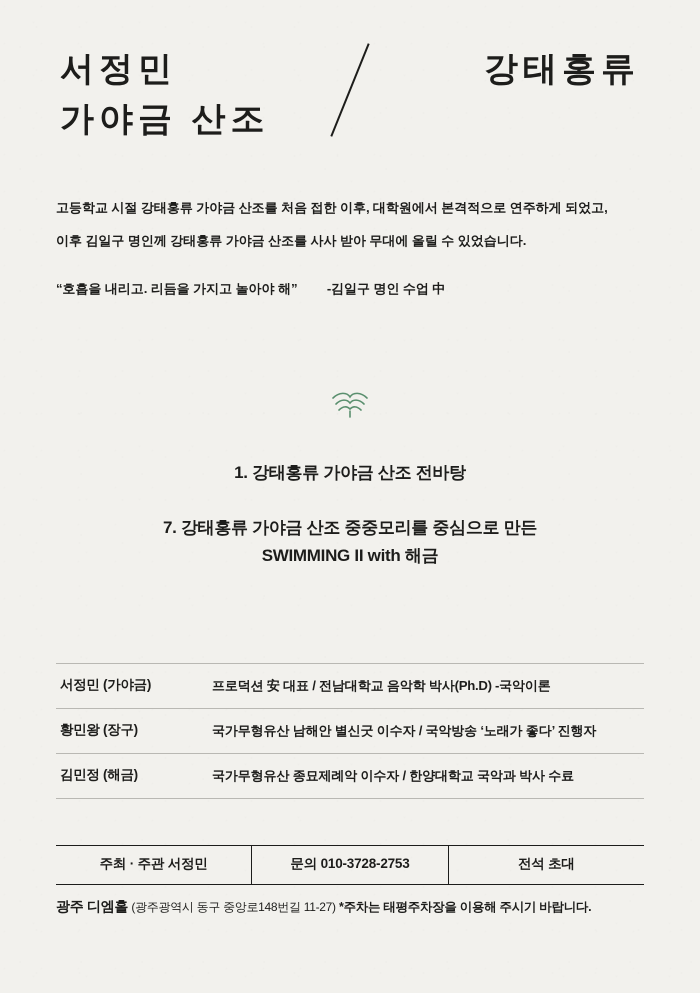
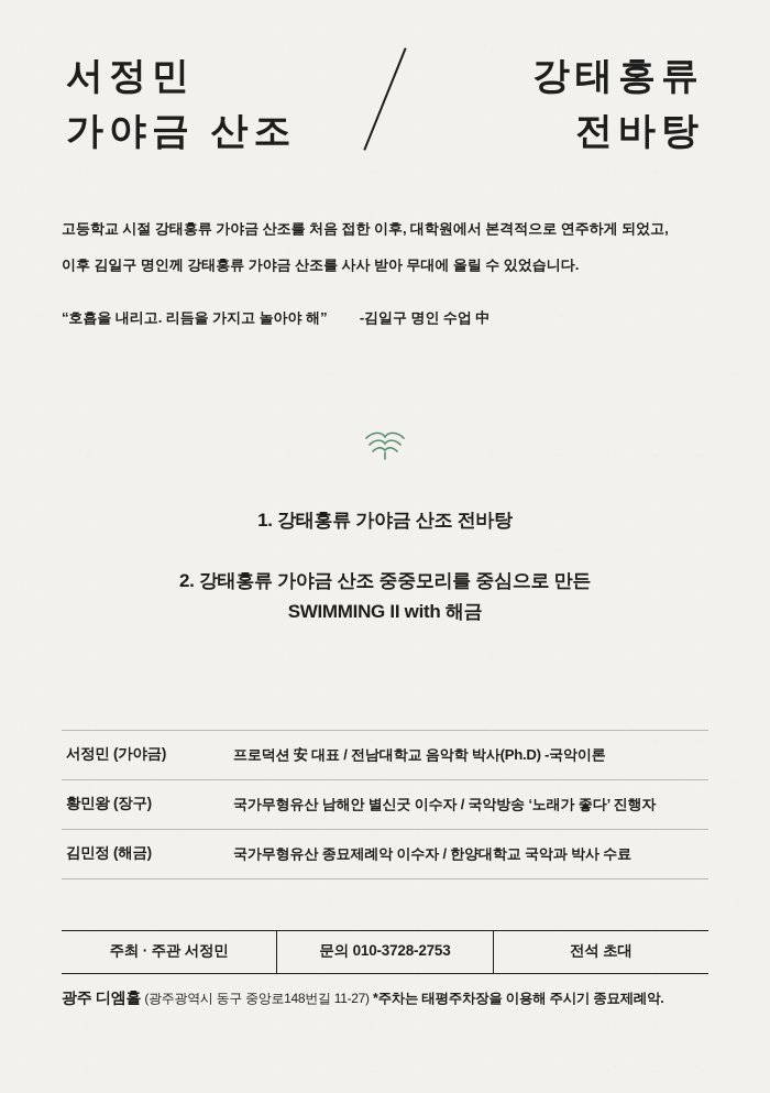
  서정민
  가야금 산조
  강태홍류
+ 전바탕
  고등학교 시절 강태홍류 가야금 산조를 처음 접한 이후, 대학원에서 본격적으로 연주하게 되었고,
  이후 김일구 명인께 강태홍류 가야금 산조를 사사 받아 무대에 올릴 수 있었습니다.
  “호흡을 내리고. 리듬을 가지고 놀아야 해” -김일구 명인 수업 中
  1. 강태홍류 가야금 산조 전바탕
- 7. 강태홍류 가야금 산조 중중모리를 중심으로 만든
+ 2. 강태홍류 가야금 산조 중중모리를 중심으로 만든
  SWIMMING II with 해금
  서정민 (가야금)
  프로덕션 安 대표 / 전남대학교 음악학 박사(Ph.D) -국악이론
  황민왕 (장구)
  국가무형유산 남해안 별신굿 이수자 / 국악방송 ‘노래가 좋다’ 진행자
  김민정 (해금)
  국가무형유산 종묘제례악 이수자 / 한양대학교 국악과 박사 수료
  주최 · 주관 서정민
  문의 010-3728-2753
  전석 초대
- 광주 디엠홀 (광주광역시 동구 중앙로148번길 11-27) *주차는 태평주차장을 이용해 주시기 바랍니다.
+ 광주 디엠홀 (광주광역시 동구 중앙로148번길 11-27) *주차는 태평주차장을 이용해 주시기 종묘제례악.
